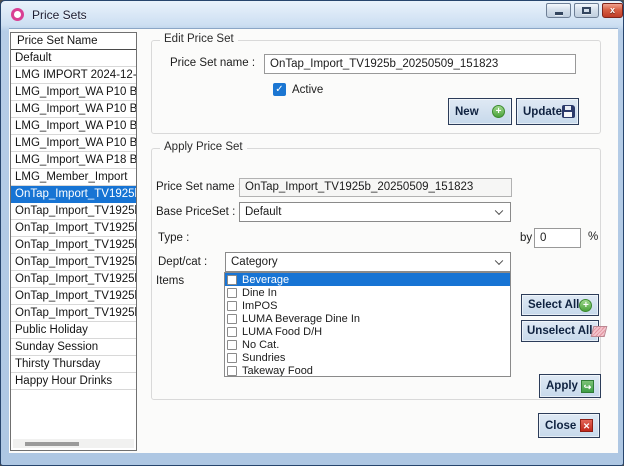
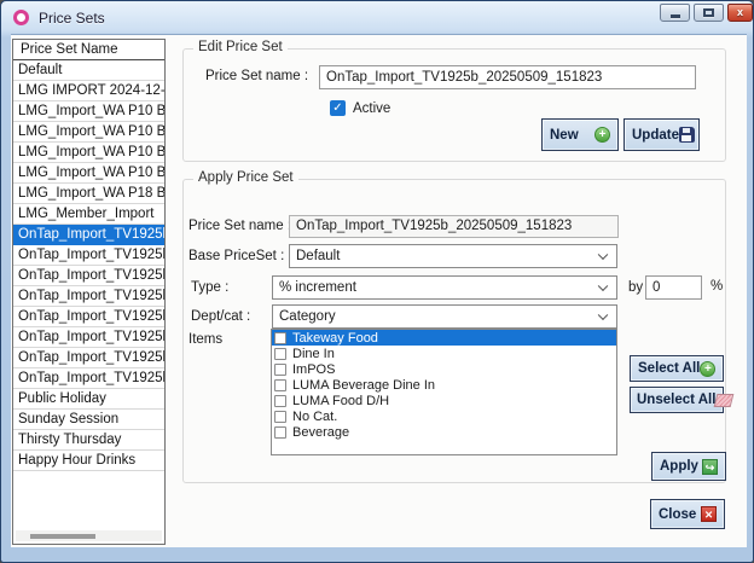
  Price Sets
  x
  Price Set Name
  Default
  LMG IMPORT 2024-12-
  LMG_Import_WA P10 B
  LMG_Import_WA P10 B
  LMG_Import_WA P10 B
  LMG_Import_WA P10 B
  LMG_Import_WA P18 B
  LMG_Member_Import
  OnTap_Import_TV1925
  OnTap_Import_TV1925
  OnTap_Import_TV1925
  OnTap_Import_TV1925
  OnTap_Import_TV1925
  OnTap_Import_TV1925
  OnTap_Import_TV1925
  OnTap_Import_TV1925
  Public Holiday
  Sunday Session
  Thirsty Thursday
  Happy Hour Drinks
  Edit Price Set
  Price Set name :
  OnTap_Import_TV1925b_20250509_151823
  ✓
  Active
  New
  +
  Update
  Apply Price Set
  Price Set name
  OnTap_Import_TV1925b_20250509_151823
  Base PriceSet :
  Default
  Type :
+ % increment
  by
  0
  %
  Dept/cat :
  Category
  Items
- Beverage
+ Takeway Food
  Dine In
  ImPOS
  LUMA Beverage Dine In
  LUMA Food D/H
  No Cat.
- Sundries
- Takeway Food
+ Beverage
  Select All
  +
  Unselect All
  Apply
  ↪
  Close
  ✕
